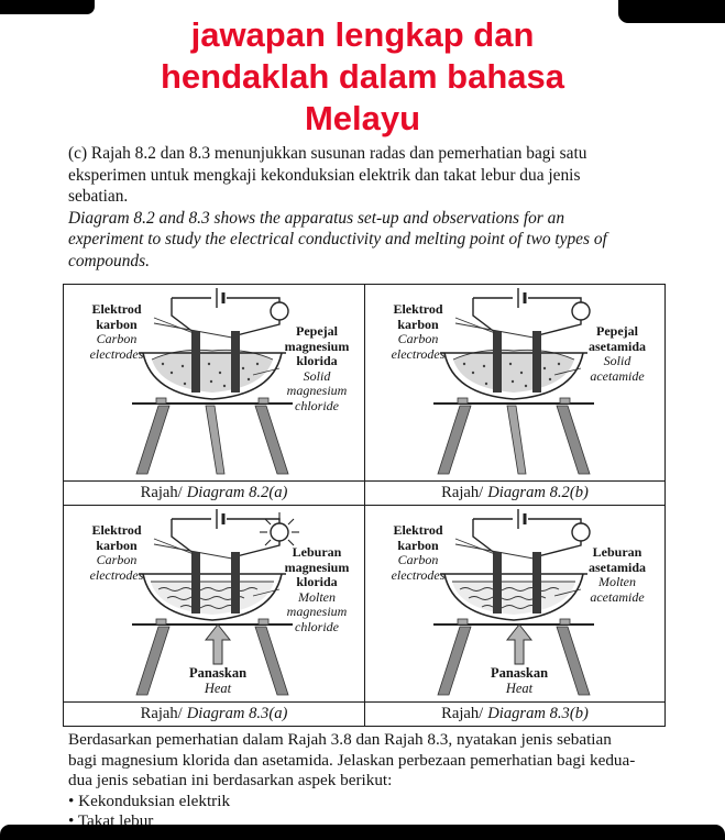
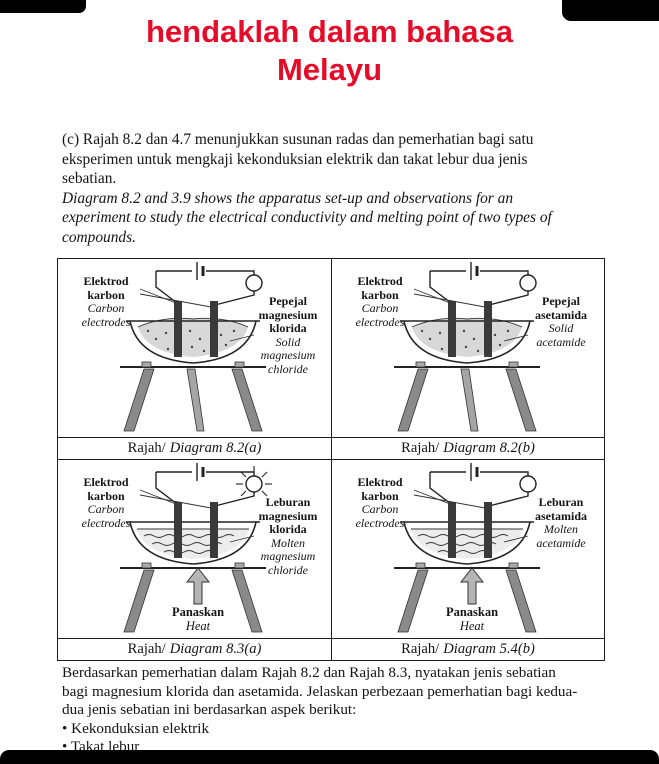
- jawapan lengkap dan
  hendaklah dalam bahasa
  Melayu
- (c) Rajah 8.2 dan 8.3 menunjukkan susunan radas dan pemerhatian bagi satu eksperimen untuk mengkaji kekonduksian elektrik dan takat lebur dua jenis sebatian.
+ (c) Rajah 8.2 dan 4.7 menunjukkan susunan radas dan pemerhatian bagi satu eksperimen untuk mengkaji kekonduksian elektrik dan takat lebur dua jenis sebatian.
- Diagram 8.2 and 8.3 shows the apparatus set-up and observations for an experiment to study the electrical conductivity and melting point of two types of compounds.
+ Diagram 8.2 and 3.9 shows the apparatus set-up and observations for an experiment to study the electrical conductivity and melting point of two types of compounds.
  Elektrod
  karbon
  Carbon
  electrodes
  Pepejal
  magnesium
  klorida
  Solid
  magnesium
  chloride
  Elektrod
  karbon
  Carbon
  electrodes
  Pepejal
  asetamida
  Solid
  acetamide
  Rajah/ Diagram 8.2(a)
  Rajah/ Diagram 8.2(b)
  Elektrod
  karbon
  Carbon
  electrodes
  Leburan
  magnesium
  klorida
  Molten
  magnesium
  chloride
  Panaskan
  Heat
  Elektrod
  karbon
  Carbon
  electrodes
  Leburan
  asetamida
  Molten
  acetamide
  Panaskan
  Heat
  Rajah/ Diagram 8.3(a)
- Rajah/ Diagram 8.3(b)
+ Rajah/ Diagram 5.4(b)
- Berdasarkan pemerhatian dalam Rajah 3.8 dan Rajah 8.3, nyatakan jenis sebatian bagi magnesium klorida dan asetamida. Jelaskan perbezaan pemerhatian bagi kedua-dua jenis sebatian ini berdasarkan aspek berikut:
+ Berdasarkan pemerhatian dalam Rajah 8.2 dan Rajah 8.3, nyatakan jenis sebatian bagi magnesium klorida dan asetamida. Jelaskan perbezaan pemerhatian bagi kedua-dua jenis sebatian ini berdasarkan aspek berikut:
  • Kekonduksian elektrik
  • Takat lebur
